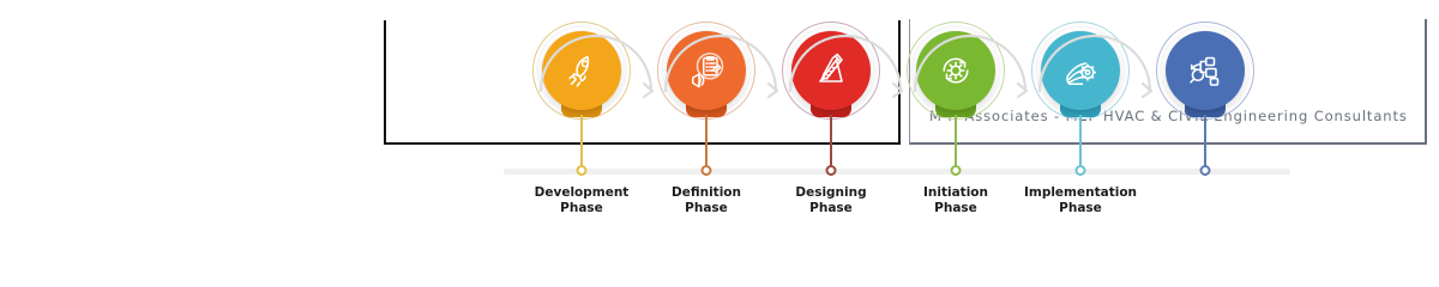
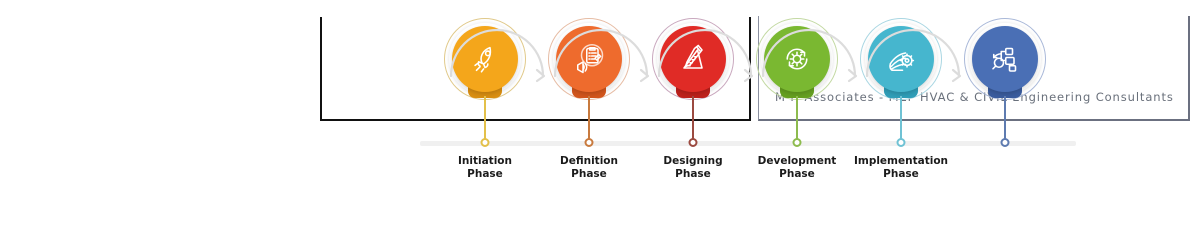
  Mssociates - HVAC & CIngineering Consultants
- Development
+ Initiation
  Phase
  Definition
  Phase
  Designing
  Phase
- Initiation
+ Development
  Phase
  Implementation
  Phase
